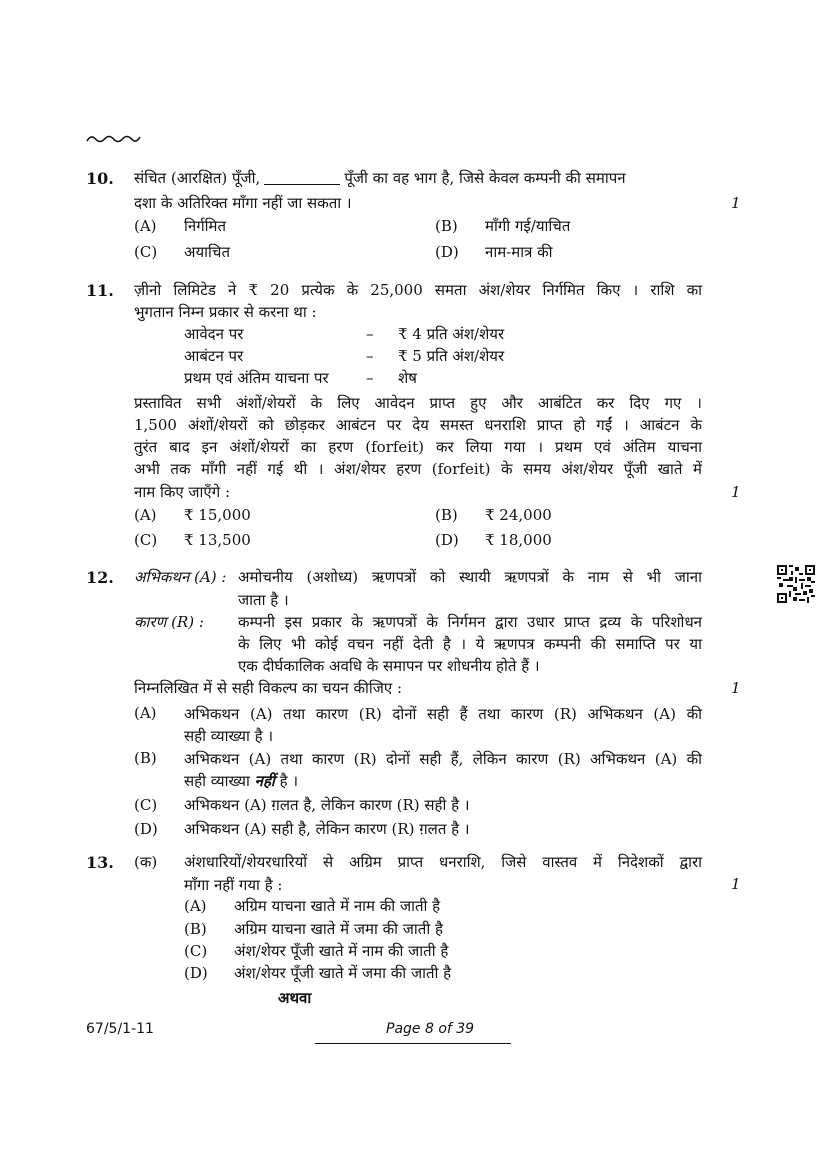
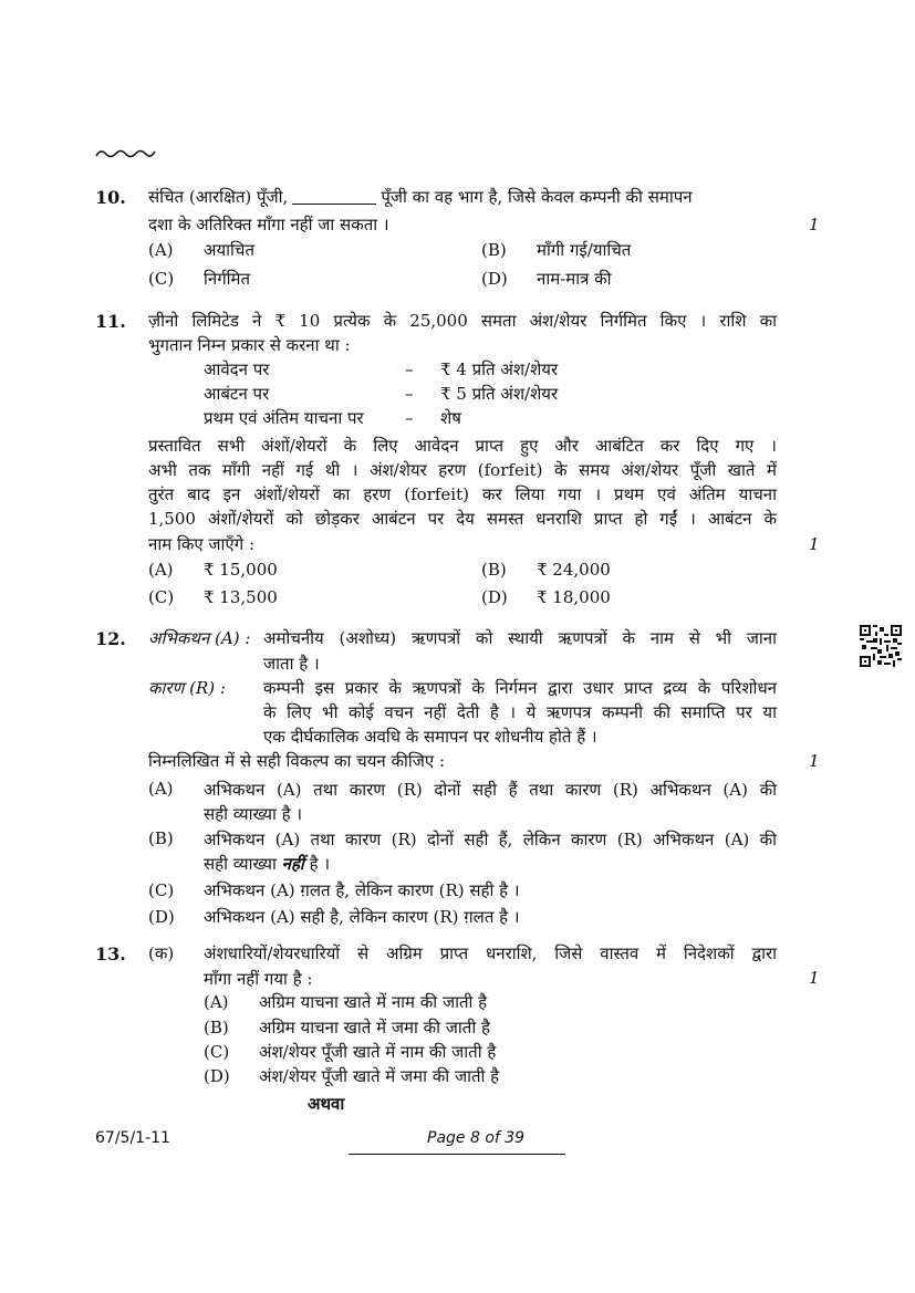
  10.
  संचित (आरक्षित) पूँजी, पूँजी का वह भाग है, जिसे केवल कम्पनी की समापन
  दशा के अतिरिक्त माँगा नहीं जा सकता ।
  1
- (A) निर्गमित
+ (A) अयाचित
  (B) माँगी गई/याचित
- (C) अयाचित
+ (C) निर्गमित
  (D) नाम-मात्र की
  11.
- ज़ीनो लिमिटेड ने ₹ 20 प्रत्येक के 25,000 समता अंश/शेयर निर्गमित किए । राशि का
+ ज़ीनो लिमिटेड ने ₹ 10 प्रत्येक के 25,000 समता अंश/शेयर निर्गमित किए । राशि का
  भुगतान निम्न प्रकार से करना था :
  आवेदन पर – ₹ 4 प्रति अंश/शेयर
  आबंटन पर – ₹ 5 प्रति अंश/शेयर
  प्रथम एवं अंतिम याचना पर – शेष
  प्रस्तावित सभी अंशों/शेयरों के लिए आवेदन प्राप्त हुए और आबंटित कर दिए गए ।
- 1,500 अंशों/शेयरों को छोड़कर आबंटन पर देय समस्त धनराशि प्राप्त हो गईं । आबंटन के
+ अभी तक माँगी नहीं गई थी । अंश/शेयर हरण (forfeit) के समय अंश/शेयर पूँजी खाते में
  तुरंत बाद इन अंशों/शेयरों का हरण (forfeit) कर लिया गया । प्रथम एवं अंतिम याचना
- अभी तक माँगी नहीं गई थी । अंश/शेयर हरण (forfeit) के समय अंश/शेयर पूँजी खाते में
+ 1,500 अंशों/शेयरों को छोड़कर आबंटन पर देय समस्त धनराशि प्राप्त हो गईं । आबंटन के
  नाम किए जाएँगे :
  1
  (A) ₹ 15,000
  (B) ₹ 24,000
  (C) ₹ 13,500
  (D) ₹ 18,000
  12.
  अभिकथन (A) :
  अमोचनीय (अशोध्य) ऋणपत्रों को स्थायी ऋणपत्रों के नाम से भी जाना
  जाता है ।
  कारण (R) :
  कम्पनी इस प्रकार के ऋणपत्रों के निर्गमन द्वारा उधार प्राप्त द्रव्य के परिशोधन
  के लिए भी कोई वचन नहीं देती है । ये ऋणपत्र कम्पनी की समाप्ति पर या
  एक दीर्घकालिक अवधि के समापन पर शोधनीय होते हैं ।
  निम्नलिखित में से सही विकल्प का चयन कीजिए :
  1
  (A)
  अभिकथन (A) तथा कारण (R) दोनों सही हैं तथा कारण (R) अभिकथन (A) की
  सही व्याख्या है ।
  (B)
  अभिकथन (A) तथा कारण (R) दोनों सही हैं, लेकिन कारण (R) अभिकथन (A) की
  सही व्याख्या नहीं है ।
  (C) अभिकथन (A) ग़लत है, लेकिन कारण (R) सही है ।
  (D) अभिकथन (A) सही है, लेकिन कारण (R) ग़लत है ।
  13.
  (क)
  अंशधारियों/शेयरधारियों से अग्रिम प्राप्त धनराशि, जिसे वास्तव में निदेशकों द्वारा
  माँगा नहीं गया है :
  1
  (A) अग्रिम याचना खाते में नाम की जाती है
  (B) अग्रिम याचना खाते में जमा की जाती है
  (C) अंश/शेयर पूँजी खाते में नाम की जाती है
  (D) अंश/शेयर पूँजी खाते में जमा की जाती है
  अथवा
  67/5/1-11
  Page 8 of 39
